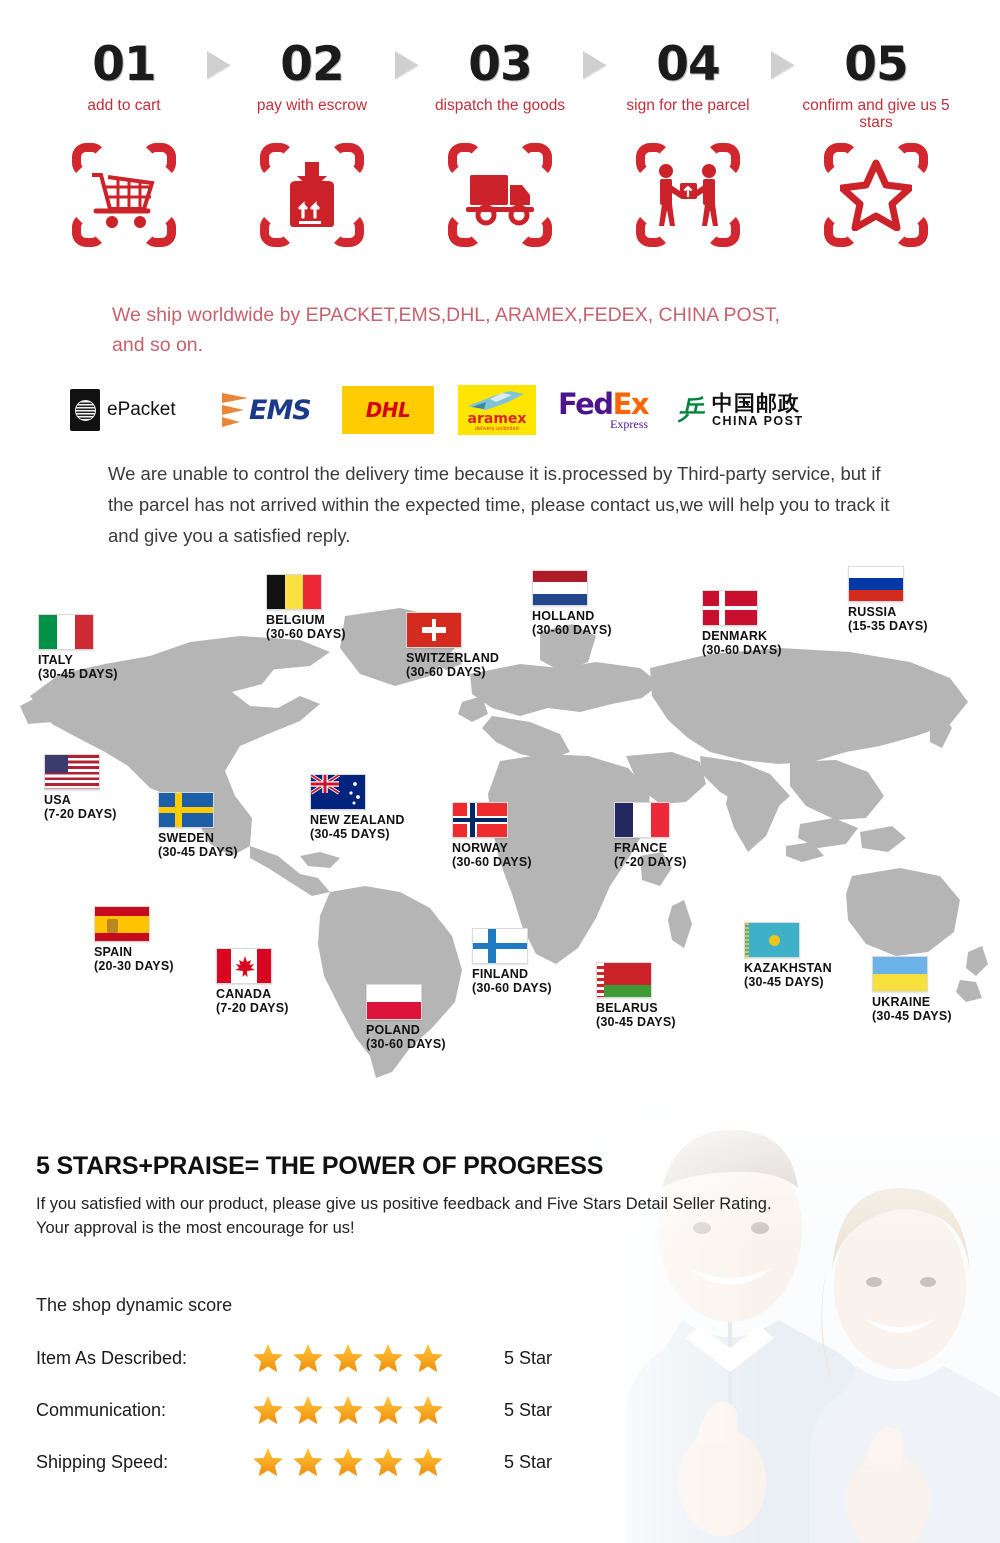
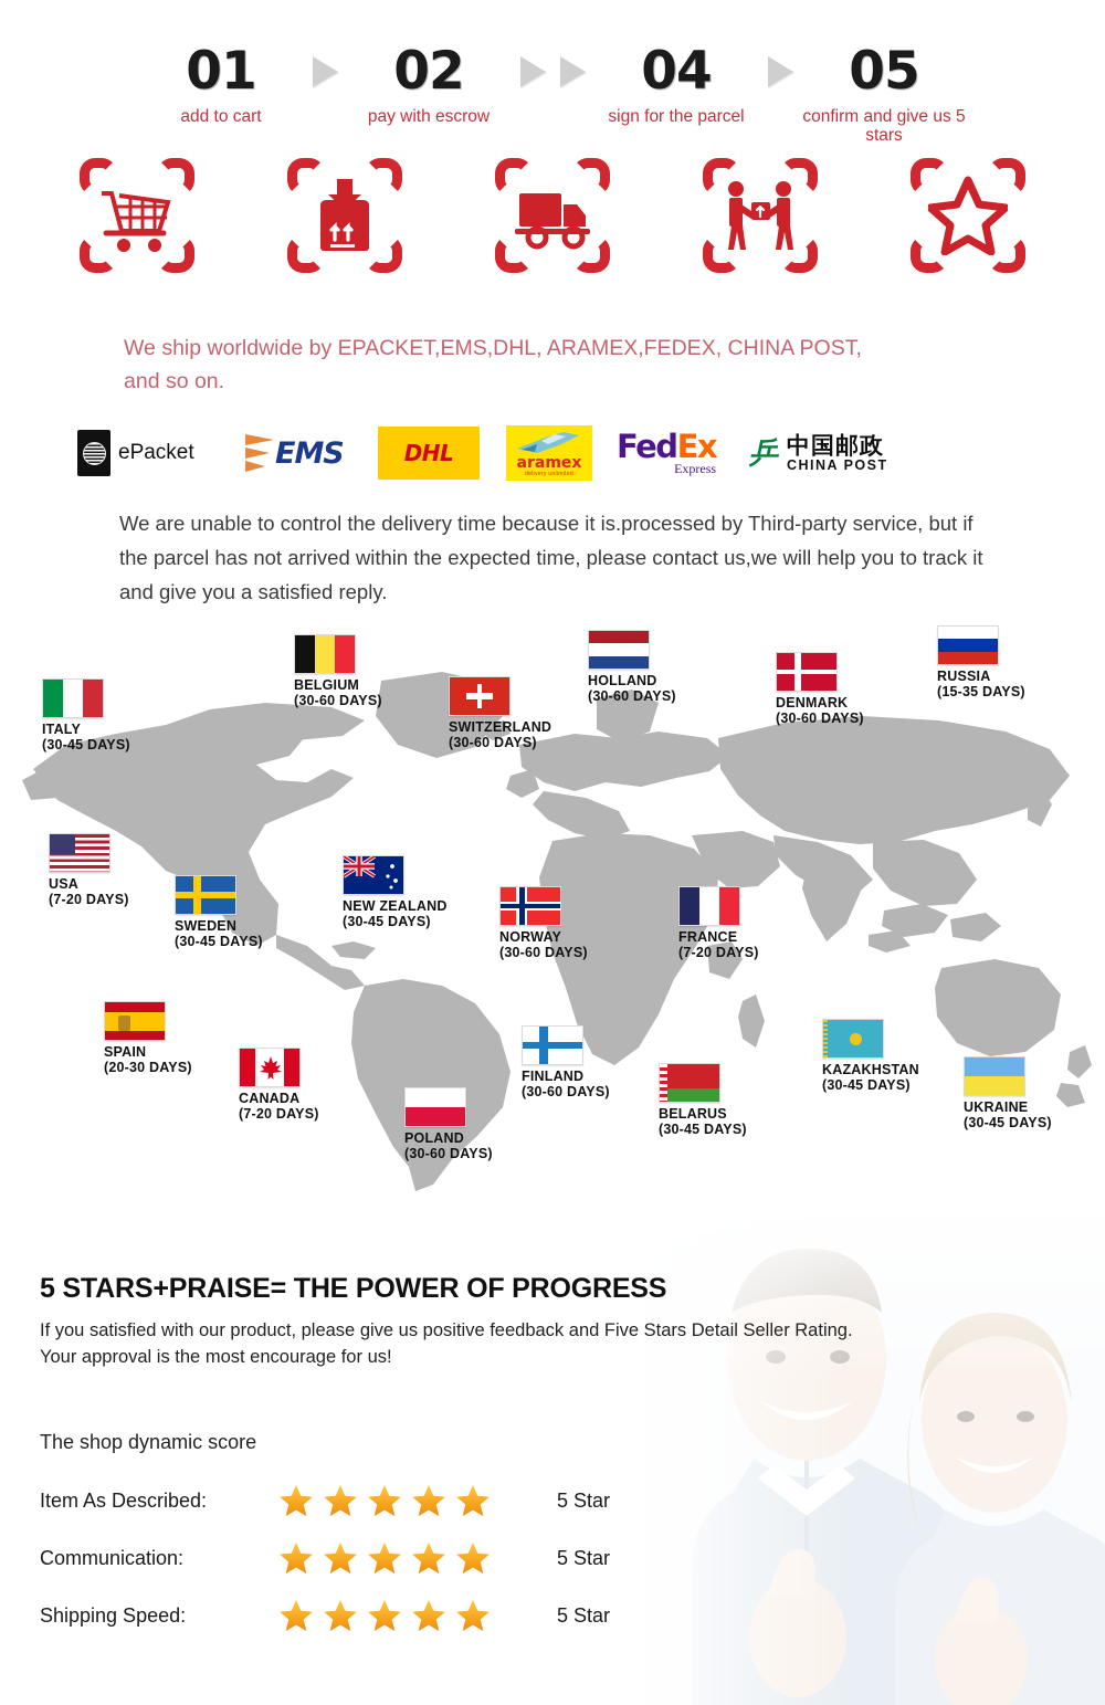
  01
  add to cart
  02
  pay with escrow
- 03
- dispatch the goods
  04
  sign for the parcel
  05
  confirm and give us 5 stars
  We ship worldwide by EPACKET,EMS,DHL, ARAMEX,FEDEX, CHINA POST,
  and so on.
  ePacket
  EMS
  DHL
  aramex
  FedEx
  Express
  中国邮政
  CHINA POST
  We are unable to control the delivery time because it is.processed by Third-party service, but if the parcel has not arrived within the expected time, please contact us,we will help you to track it and give you a satisfied reply.
  ITALY
  (30-45 DAYS)
  BELGIUM
  (30-60 DAYS)
  SWITZERLAND
  (30-60 DAYS)
  HOLLAND
  (30-60 DAYS)
  DENMARK
  (30-60 DAYS)
  RUSSIA
  (15-35 DAYS)
  USA
  (7-20 DAYS)
  SWEDEN
  (30-45 DAYS)
  NEW ZEALAND
  (30-45 DAYS)
  NORWAY
  (30-60 DAYS)
  FRANCE
  (7-20 DAYS)
  SPAIN
  (20-30 DAYS)
  CANADA
  (7-20 DAYS)
  POLAND
  (30-60 DAYS)
  FINLAND
  (30-60 DAYS)
  BELARUS
  (30-45 DAYS)
  KAZAKHSTAN
  (30-45 DAYS)
  UKRAINE
  (30-45 DAYS)
  5 STARS+PRAISE= THE POWER OF PROGRESS
  If you satisfied with our product, please give us positive feedback and Five Stars Detail Seller Rating.
  Your approval is the most encourage for us!
  The shop dynamic score
  Item As Described:
  5 Star
  Communication:
  5 Star
  Shipping Speed:
  5 Star
